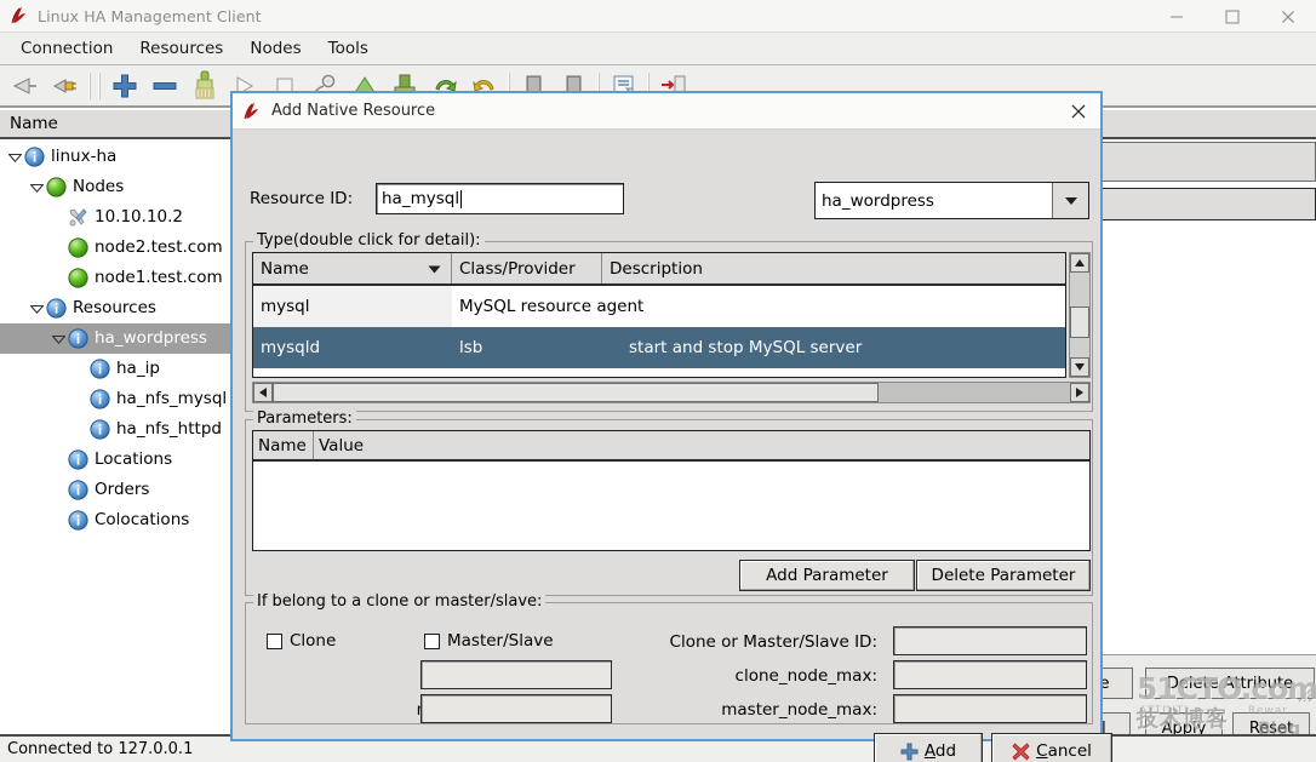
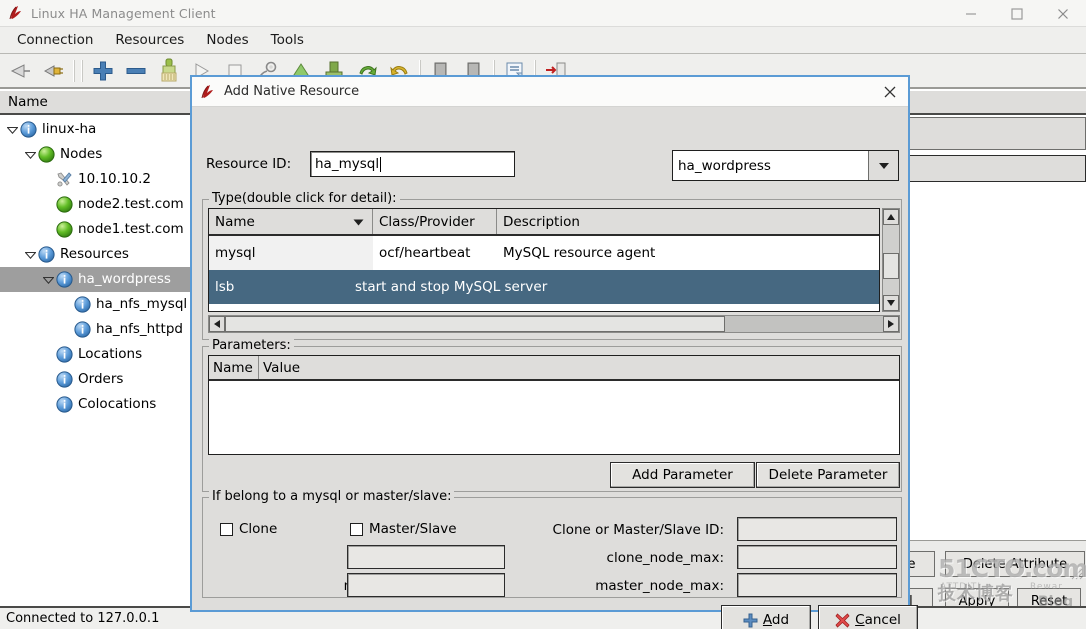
  Linux HA Management Client
  Connection
  Resources
  Nodes
  Tools
  Name
  linux-ha
  Nodes
  10.10.10.2
  node2.test.com
  node1.test.com
  Resources
  ha_wordpress
- ha_ip
  ha_nfs_mysql
  ha_nfs_httpd
  Locations
  Orders
  Colocations
  Delete Attribute
  Apply
  Reset
  51CTO.com
  ATTDITL
  Rewar
  技术博客
  Blog
  Connected to 127.0.0.1
  Add Native Resource
  Resource ID:
  ha_mysql
  ha_wordpress
  Type(double click for detail):
  Name
  Class/Provider
  Description
  mysql
+ ocf/heartbeat
  MySQL resource agent
- mysqld
  lsb
  start and stop MySQL server
  Parameters:
  Name
  Value
  Add Parameter
  Delete Parameter
- If belong to a clone or master/slave:
+ If belong to a mysql or master/slave:
  Clone
  Master/Slave
  Clone or Master/Slave ID:
  clone_node_max:
  master_node_max:
  Add
  Cancel
